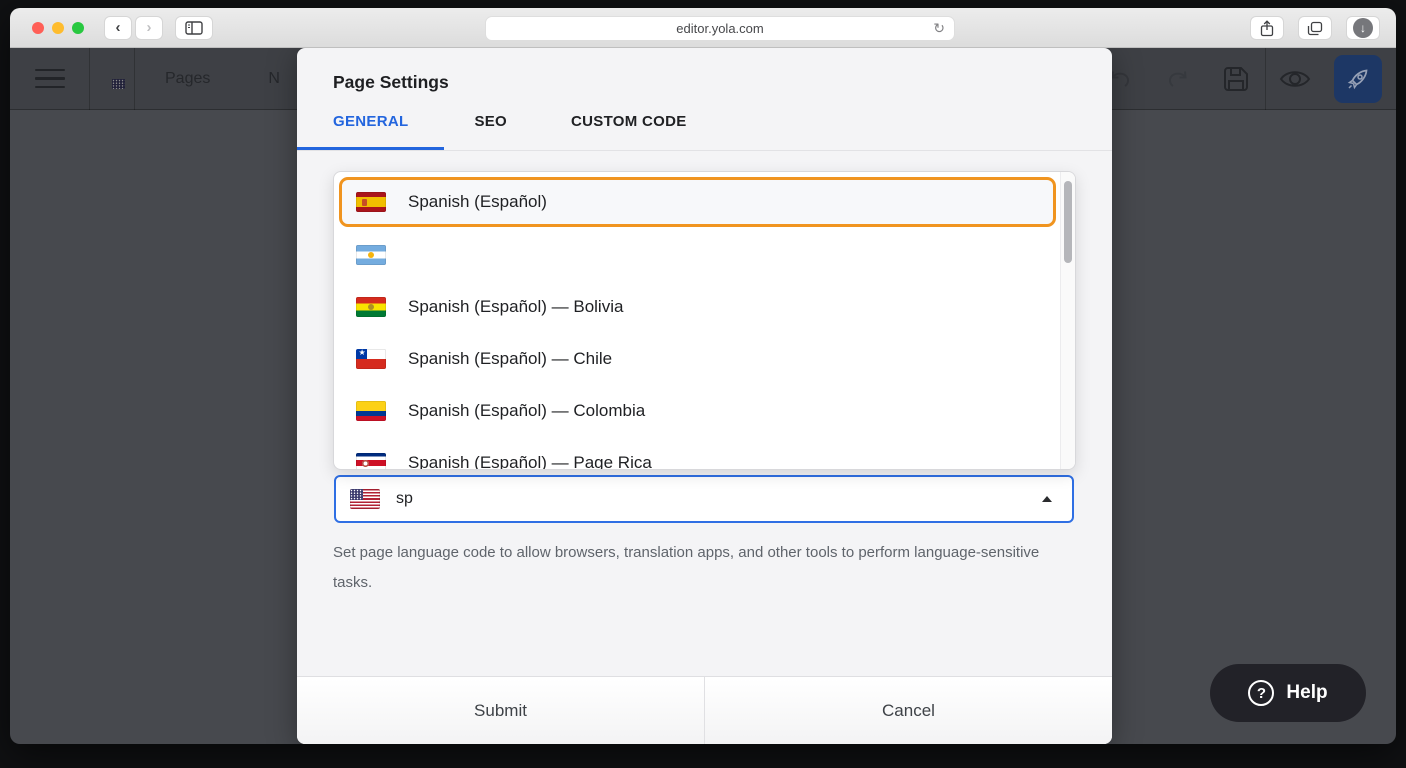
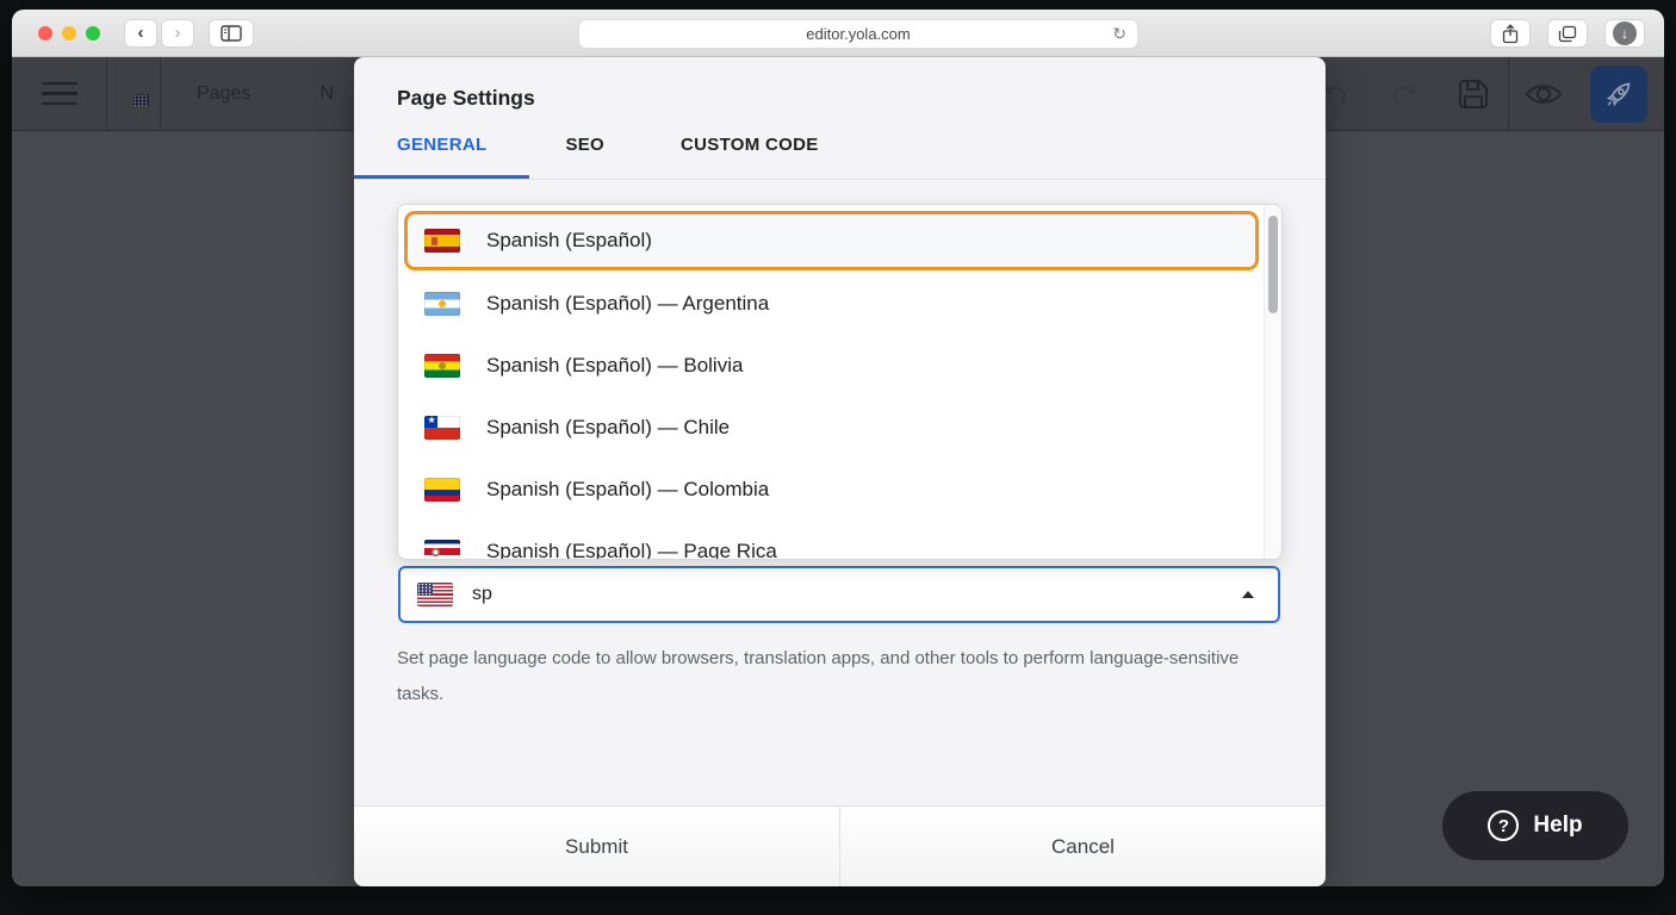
  ‹
  ›
  editor.yola.com
  ↻
  ↓
  Pages
  N
  Page Settings
  GENERAL
  SEO
  CUSTOM CODE
  Spanish (Español)
+ Spanish (Español) — Argentina
  Spanish (Español) — Bolivia
  Spanish (Español) — Chile
  Spanish (Español) — Colombia
  Spanish (Español) — Page Rica
  sp
  Set page language code to allow browsers, translation apps, and other tools to perform language-sensitive tasks.
  Submit
  Cancel
  ?
  Help
